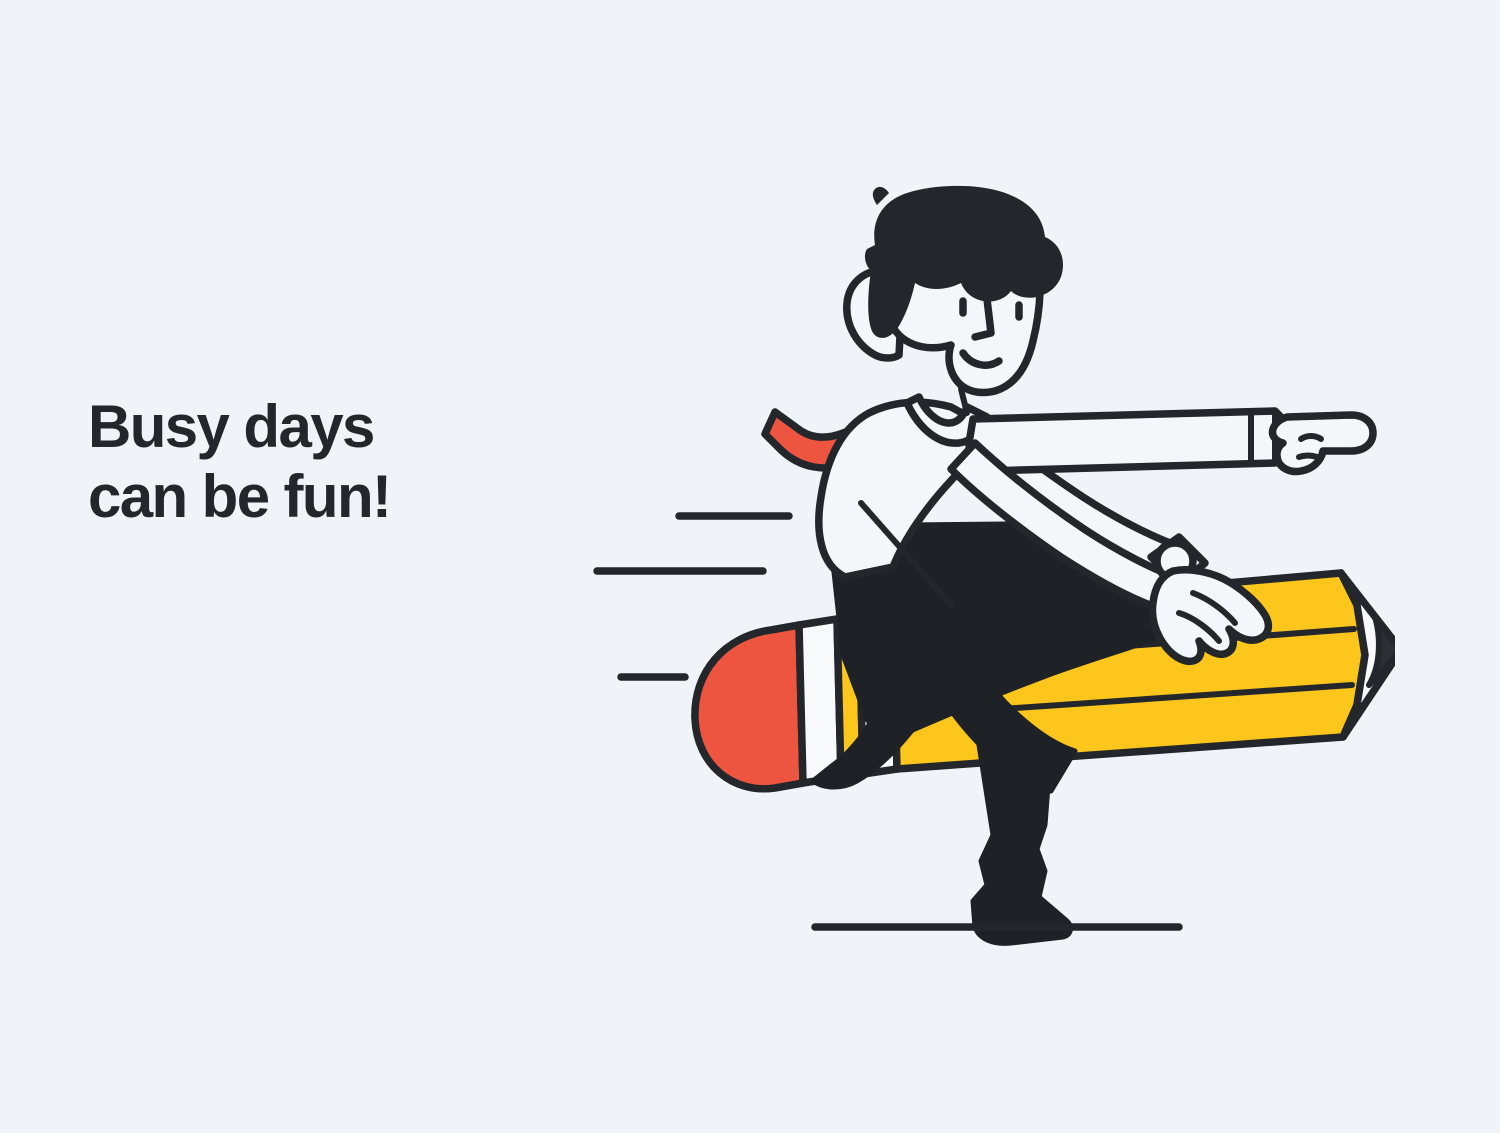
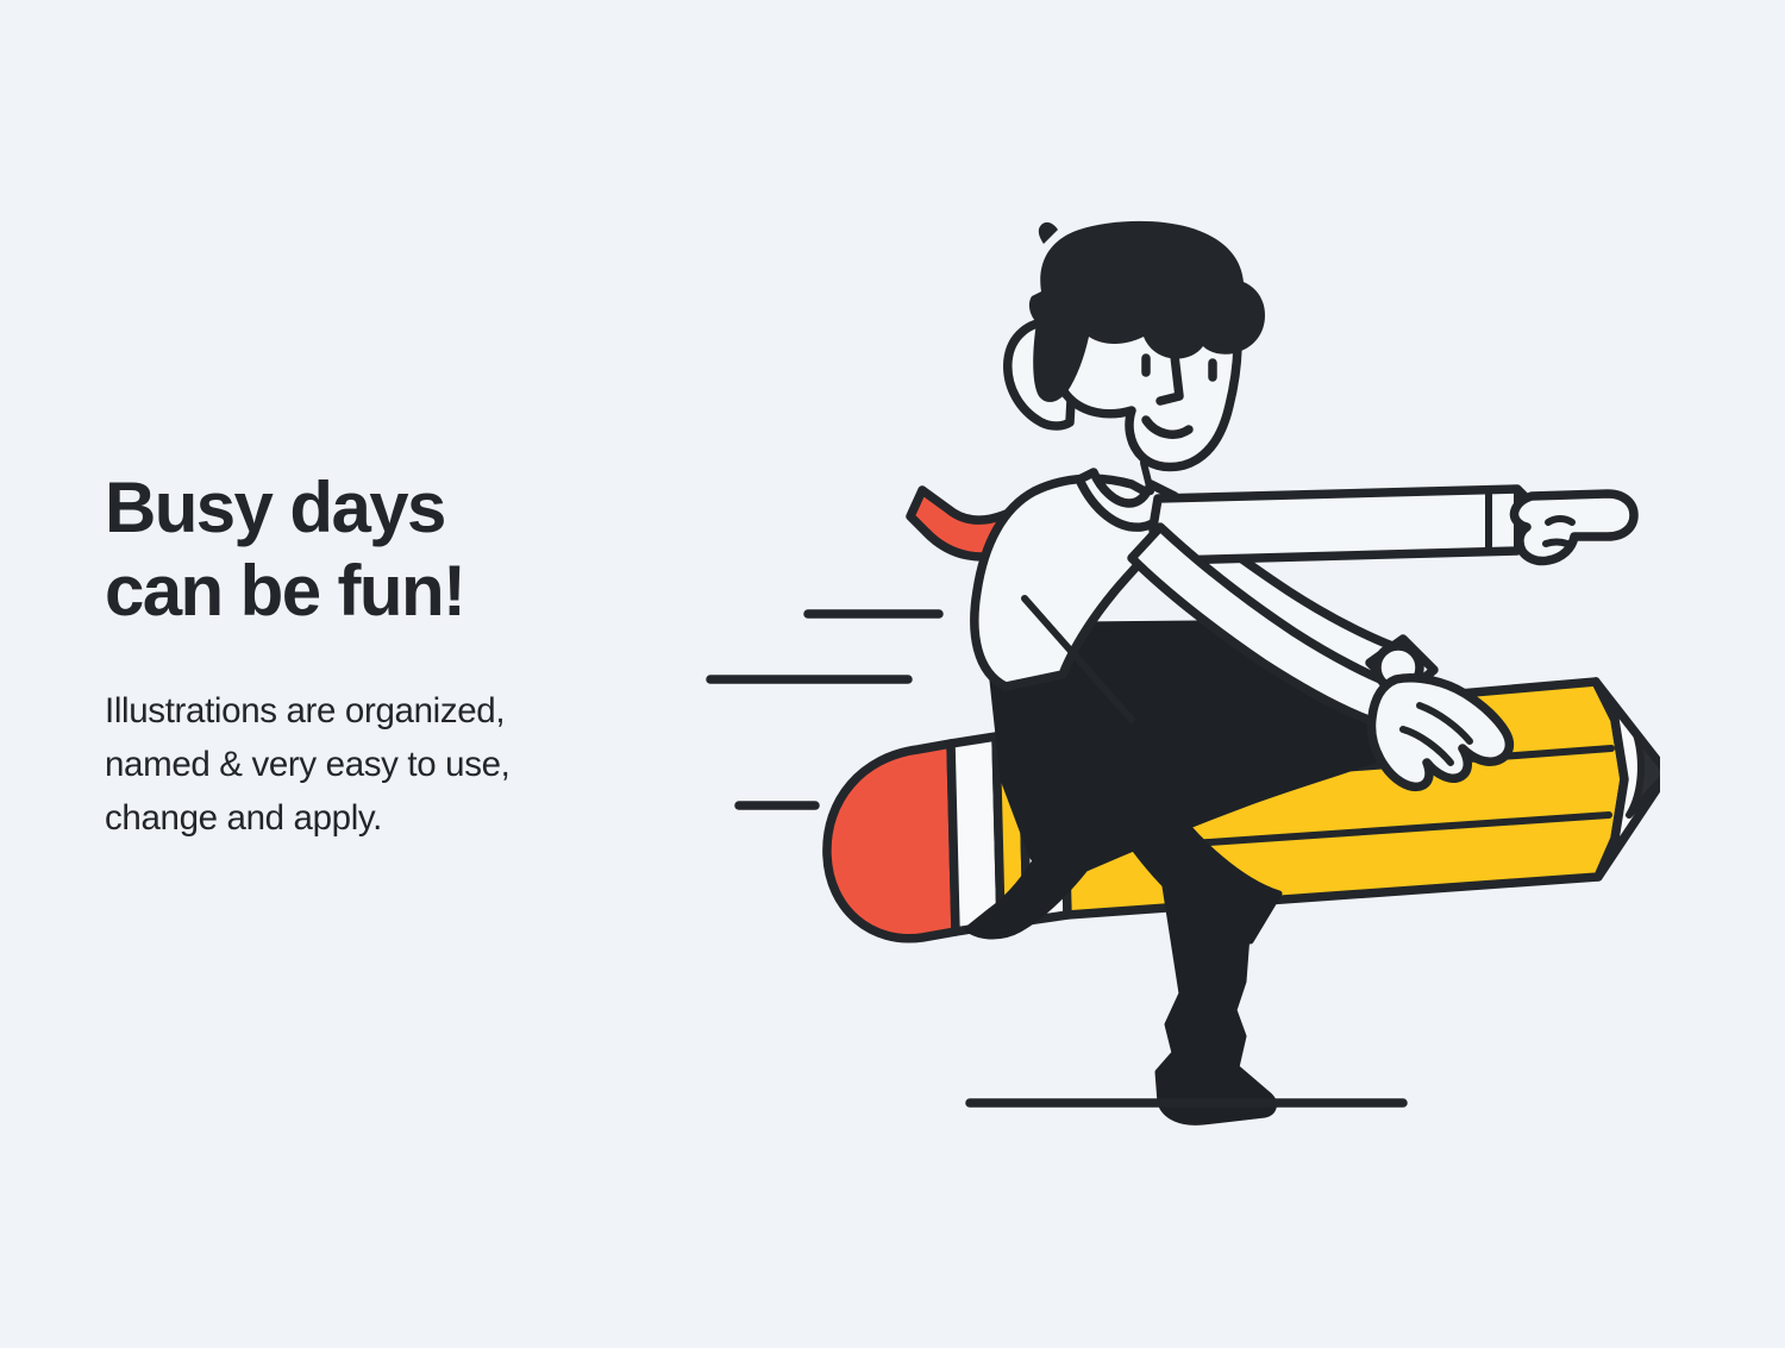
  Busy days
  can be fun!
+ Illustrations are organized,
+ named & very easy to use,
+ change and apply.
